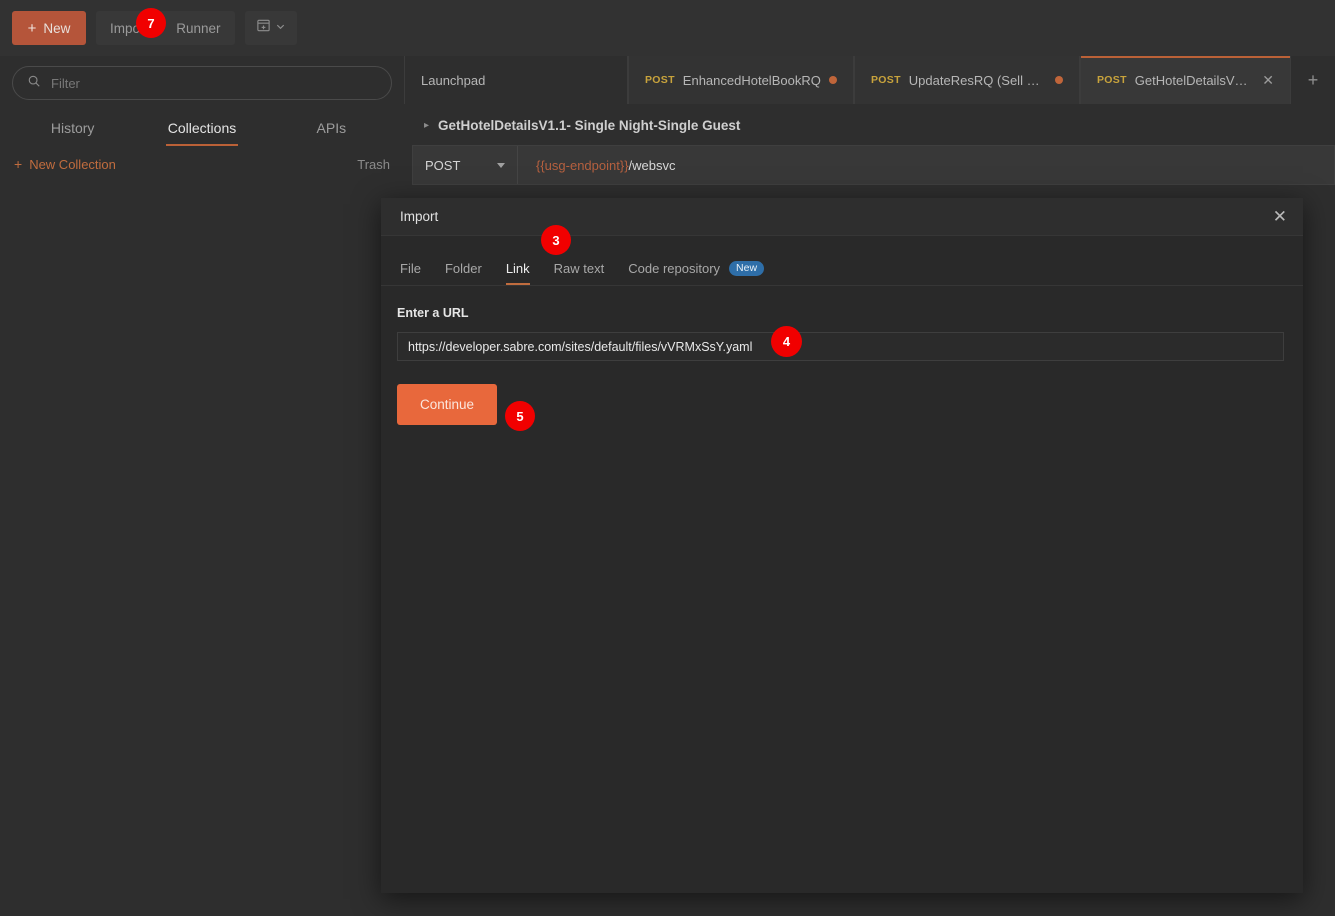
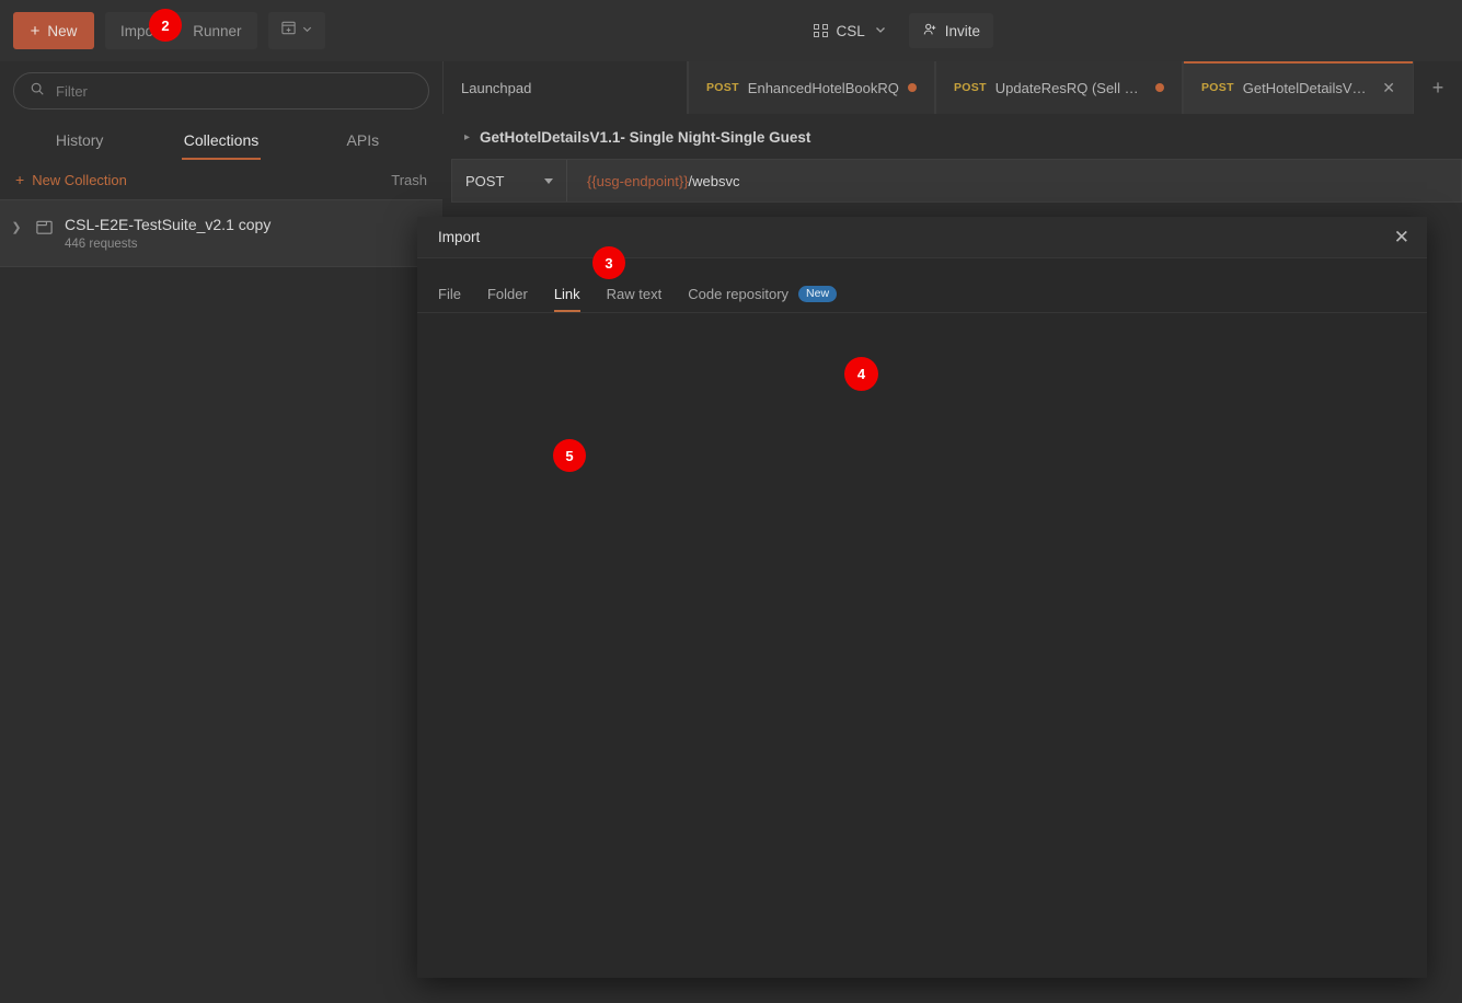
  +
  New
  Runner
+ CSL
+ Invite
  Filter
  History
  Collections
  APIs
  +
  New Collection
  Trash
+ ❯
+ CSL-E2E-TestSuite_v2.1 copy
+ 446 requests
  Launchpad
  POST
  EnhancedHotelBookRQ
  POST
  UpdateResRQ (Sell Co
  POST
  ✕
  +
  ▸
  GetHotelDetailsV1.1- Single Night-Single Guest
  POST
  {{usg-endpoint}}/websvc
  Import
  ✕
  File
  Folder
  Link
  Raw text
  Code repository
  New
- Enter a URL
- https://developer.sabre.com/sites/default/files/vVRMxSsY.yaml
- Continue
- 7
+ 2
  3
  4
  5
